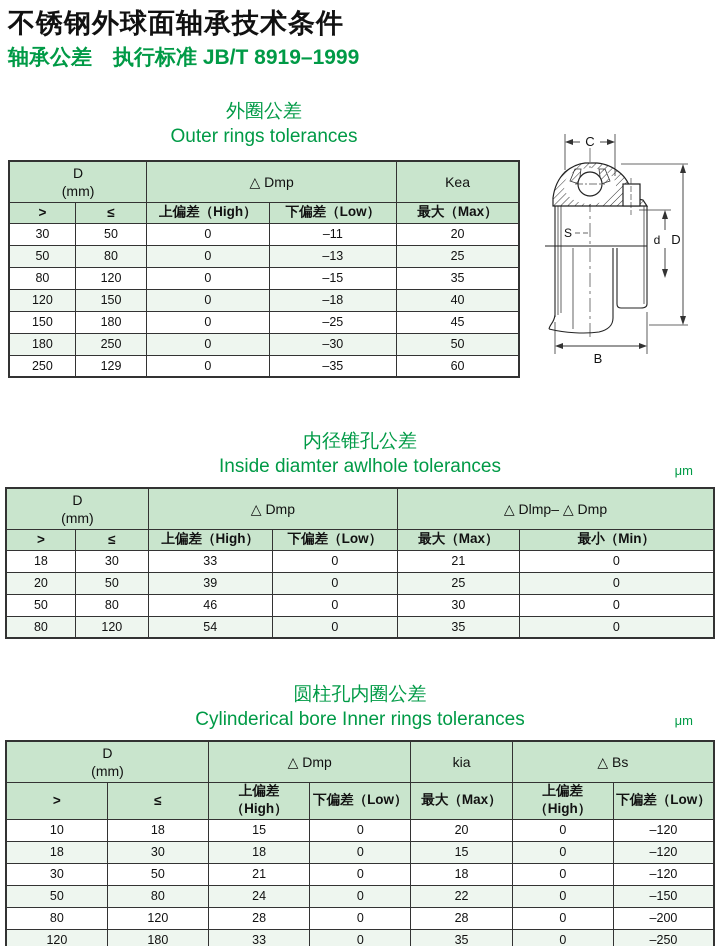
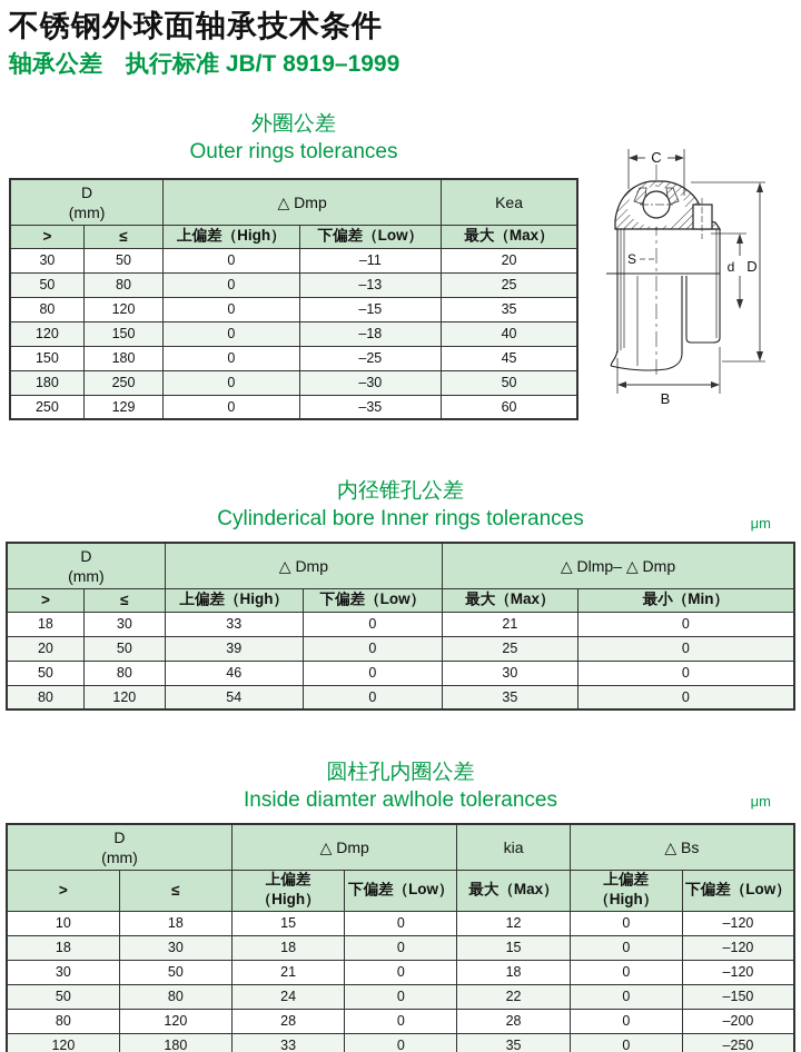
  不锈钢外球面轴承技术条件
  轴承公差 执行标准 JB/T 8919–1999
  外圈公差
  Outer rings tolerances
  D (mm)	△ Dmp	Kea
  >	≤	上偏差（High）	下偏差（Low）	最大（Max）
  30	50	0	–11	20
  50	80	0	–13	25
  80	120	0	–15	35
  120	150	0	–18	40
  150	180	0	–25	45
  180	250	0	–30	50
  250	129	0	–35	60
  C
  S
  d
  D
  B
  内径锥孔公差
- Inside diamter awlhole tolerances
+ Cylinderical bore Inner rings tolerances
  μm
  D (mm)	△ Dmp	△ Dlmp– △ Dmp
  >	≤	上偏差（High）	下偏差（Low）	最大（Max）	最小（Min）
  18	30	33	0	21	0
  20	50	39	0	25	0
  50	80	46	0	30	0
  80	120	54	0	35	0
  圆柱孔内圈公差
- Cylinderical bore Inner rings tolerances
+ Inside diamter awlhole tolerances
  μm
  D (mm)	△ Dmp	kia	△ Bs
  >	≤	上偏差（High）	下偏差（Low）	最大（Max）	上偏差（High）	下偏差（Low）
- 10	18	15	0	20	0	–120
+ 10	18	15	0	12	0	–120
  18	30	18	0	15	0	–120
  30	50	21	0	18	0	–120
  50	80	24	0	22	0	–150
  80	120	28	0	28	0	–200
  120	180	33	0	35	0	–250
